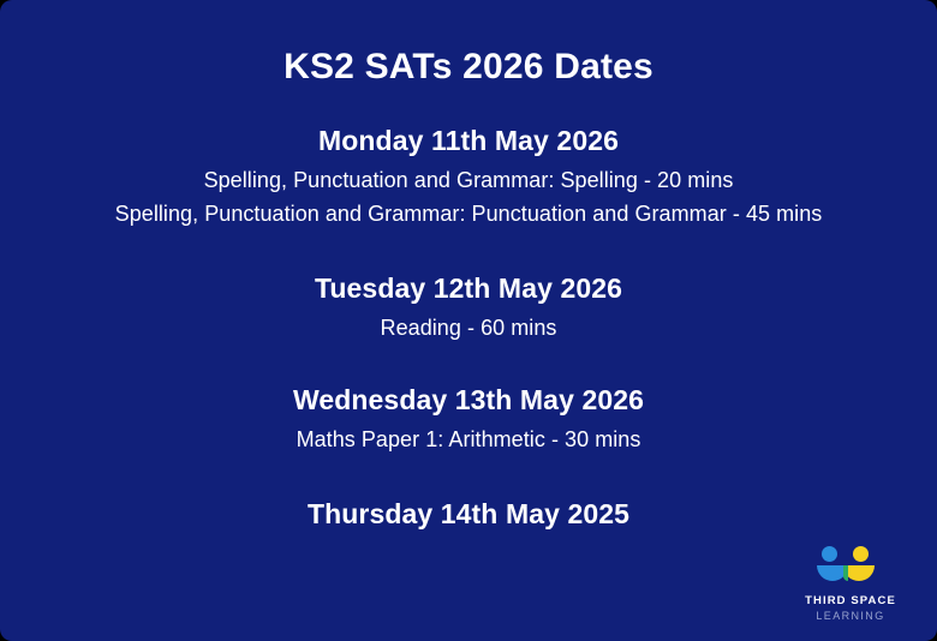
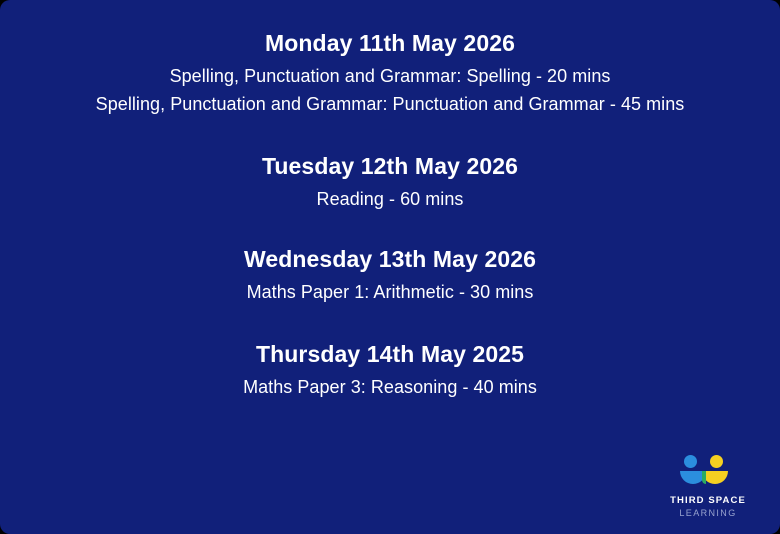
- KS2 SATs 2026 Dates
  Monday 11th May 2026
  Spelling, Punctuation and Grammar: Spelling - 20 mins
  Spelling, Punctuation and Grammar: Punctuation and Grammar - 45 mins
  Tuesday 12th May 2026
  Reading - 60 mins
  Wednesday 13th May 2026
  Maths Paper 1: Arithmetic - 30 mins
  Thursday 14th May 2025
+ Maths Paper 3: Reasoning - 40 mins
  THIRD SPACE
  LEARNING
